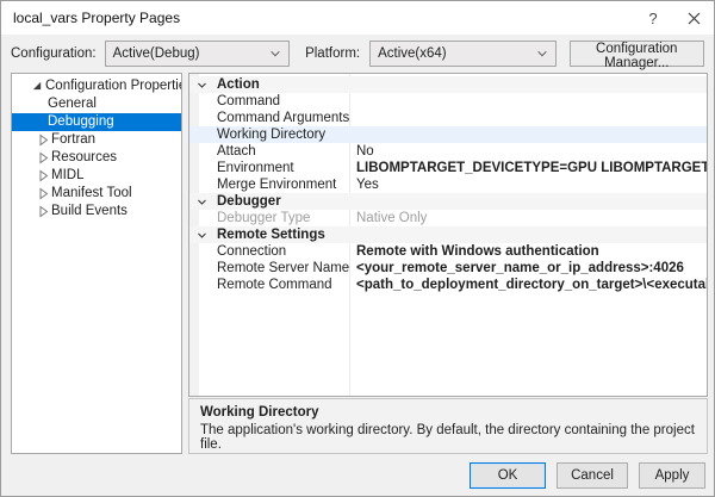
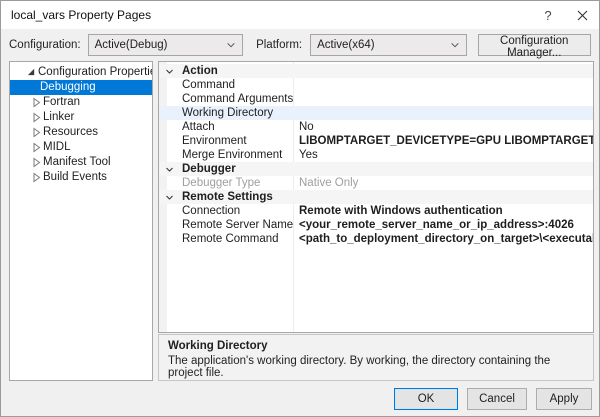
  local_vars Property Pages
  ?
  Configuration:
  Active(Debug)
  Platform:
  Active(x64)
  Configuration Manager...
  Configuration Properti
- General
  Debugging
  Fortran
+ Linker
  Resources
  MIDL
  Manifest Tool
  Build Events
  Action
  Command
  Command Arguments
  Working Directory
  Attach
  No
  Environment
  LIBOMPTARGET_DEVICETYPE=GPU LIBOMPTARGET
  Merge Environment
  Yes
  Debugger
  Debugger Type
  Native Only
  Remote Settings
  Connection
  Remote with Windows authentication
  Remote Server Name
  <your_remote_server_name_or_ip_address>:4026
  Remote Command
  <path_to_deployment_directory_on_target>\<executa
  Working Directory
- The application's working directory. By default, the directory containing the project file.
+ The application's working directory. By working, the directory containing the project file.
  OK
  Cancel
  Apply
